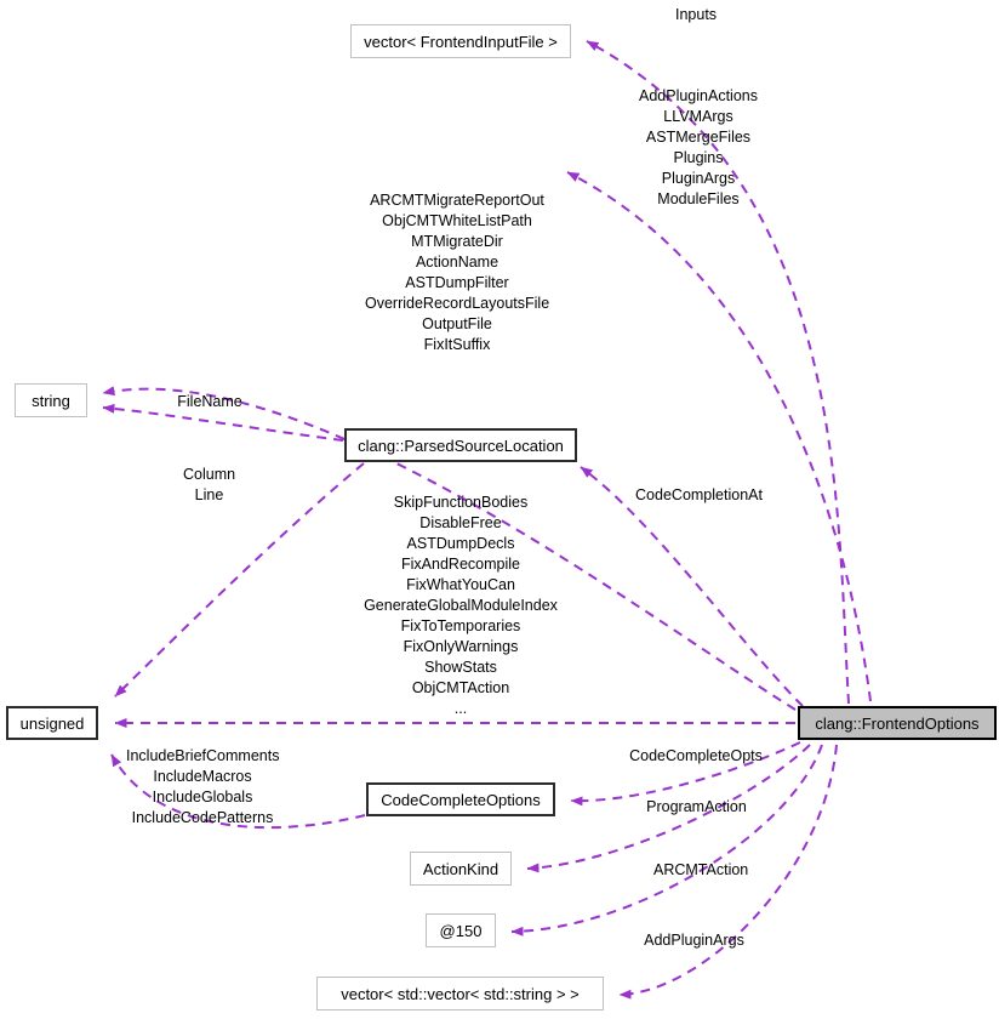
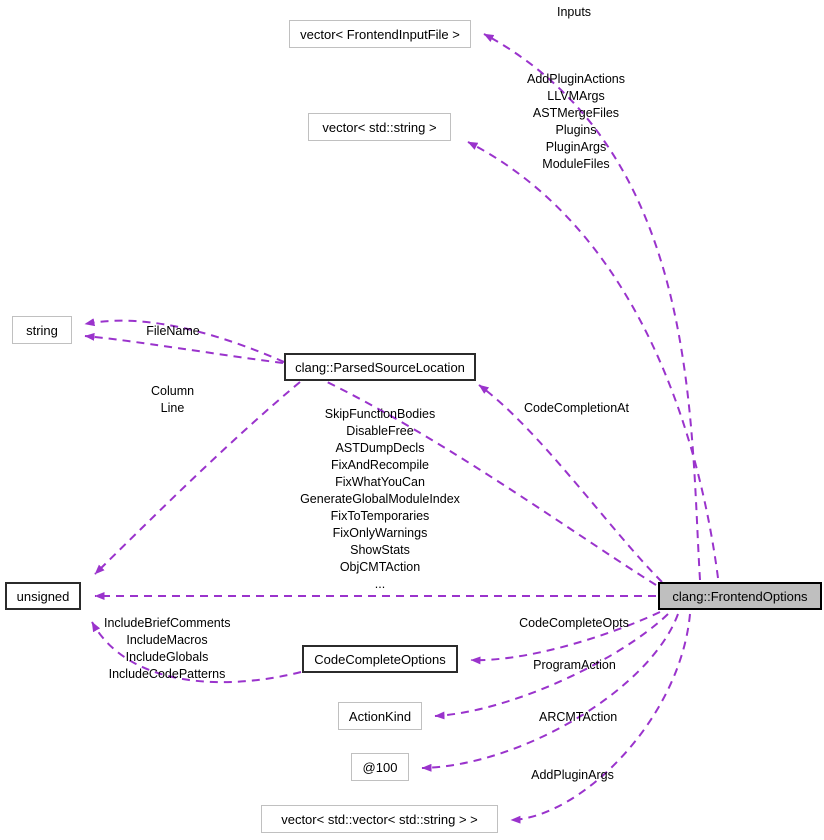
  vector< FrontendInputFile >
+ vector< std::string >
  string
  clang::ParsedSourceLocation
  unsigned
  clang::FrontendOptions
  CodeCompleteOptions
  ActionKind
- @150
+ @100
  vector< std::vector< std::string > >
  Inputs
  AddPluginActions
  LLVMArgs
  ASTMergeFiles
  Plugins
  PluginArgs
  ModuleFiles
- ARCMTMigrateReportOut
- ObjCMTWhiteListPath
- MTMigrateDir
- ActionName
- ASTDumpFilter
- OverrideRecordLayoutsFile
- OutputFile
- FixItSuffix
  FileName
  CodeCompletionAt
  Column
  Line
  SkipFunctionBodies
  DisableFree
  ASTDumpDecls
  FixAndRecompile
  FixWhatYouCan
  GenerateGlobalModuleIndex
  FixToTemporaries
  FixOnlyWarnings
  ShowStats
  ObjCMTAction
  ...
  IncludeBriefComments
  IncludeMacros
  IncludeGlobals
  IncludeCodePatterns
  CodeCompleteOpts
  ProgramAction
  ARCMTAction
  AddPluginArgs
